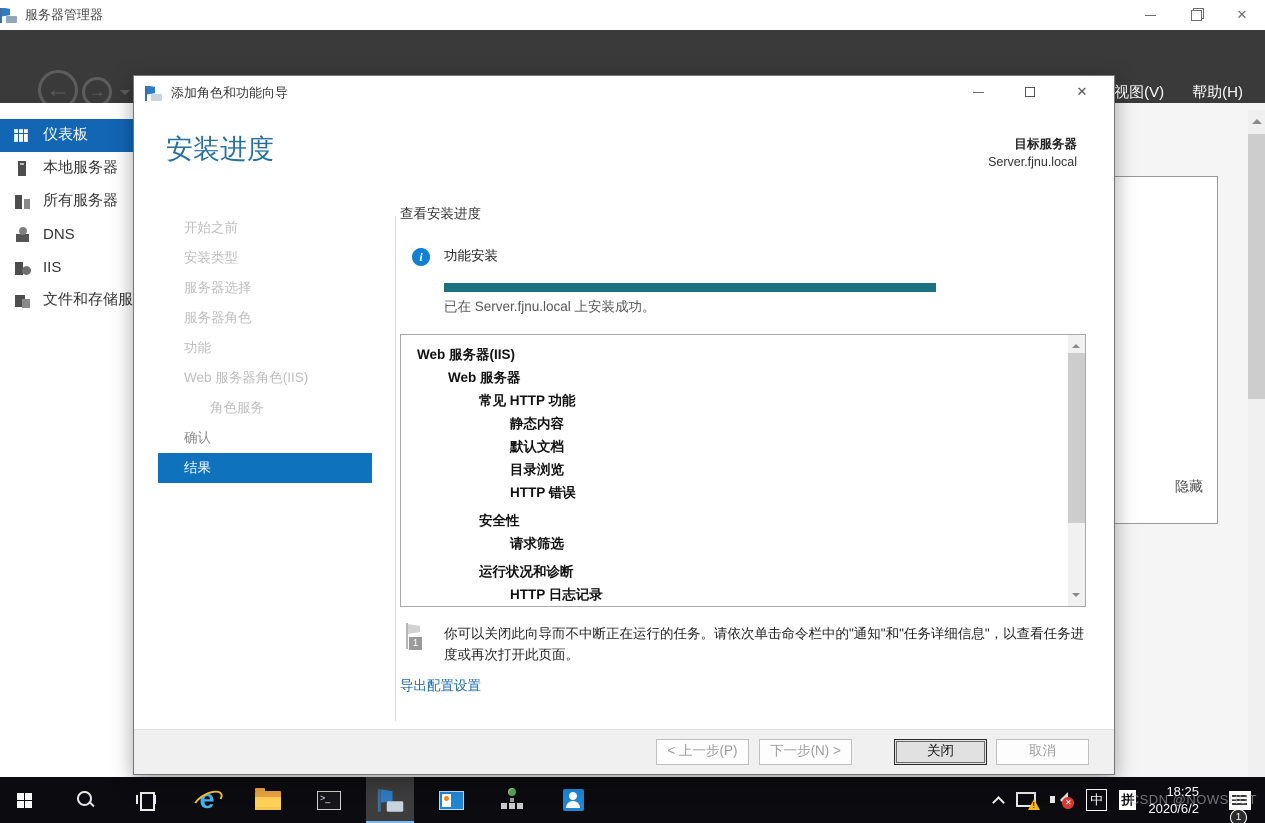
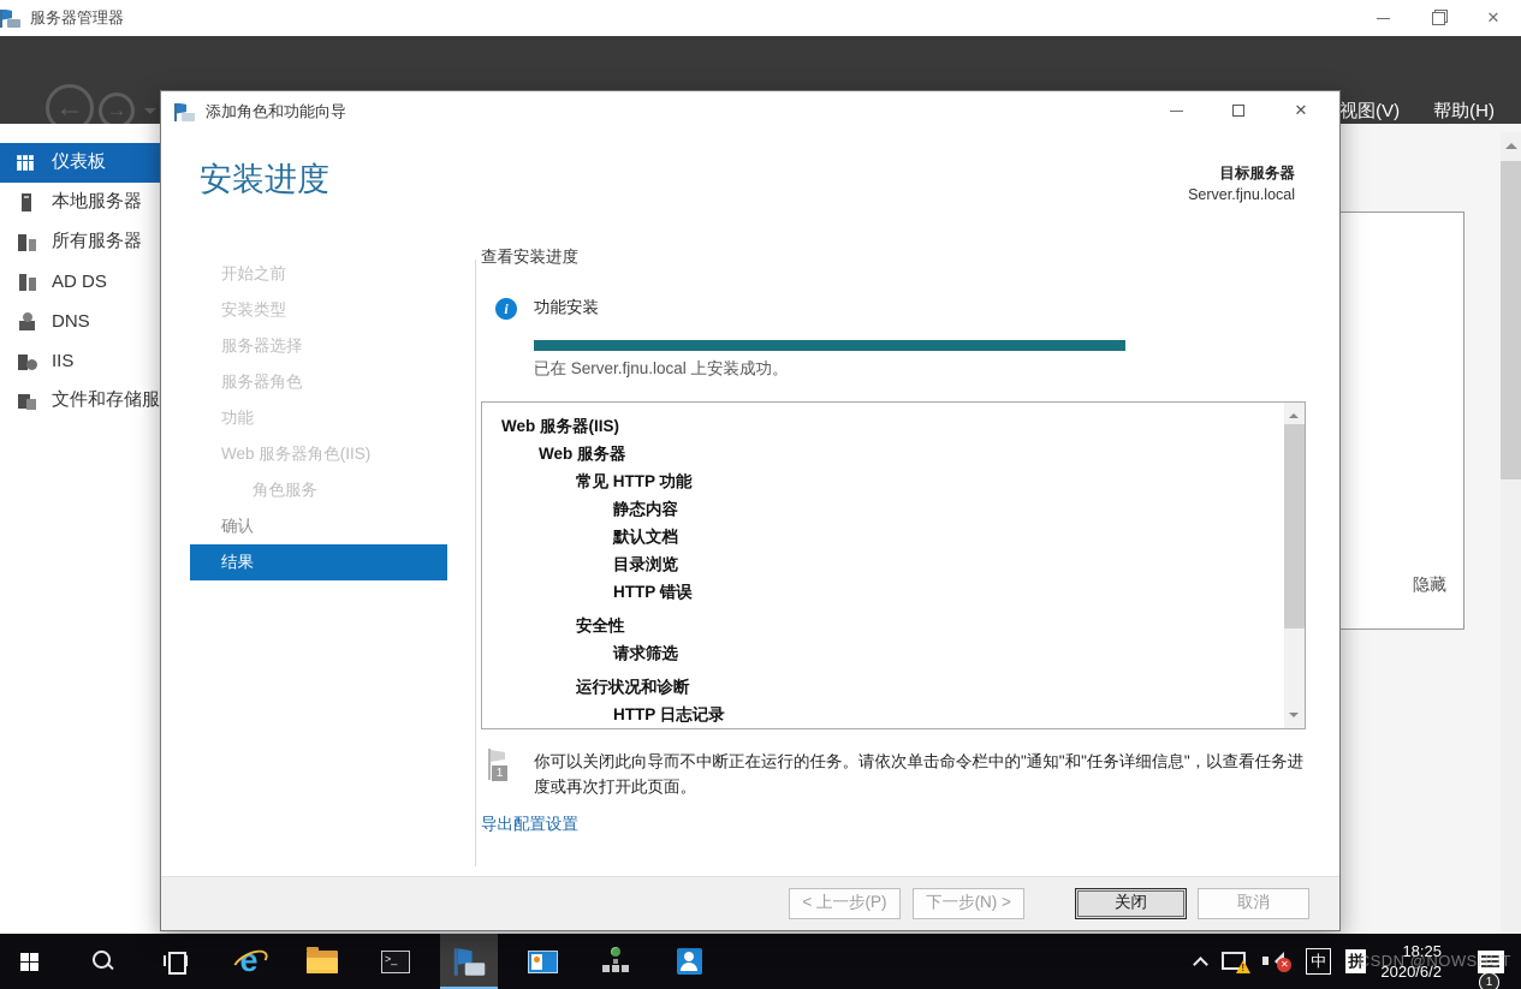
  服务器管理器
  ←
  →
  视图(V)
  帮助(H)
  隐藏
  仪表板
  本地服务器
  所有服务器
+ AD DS
  DNS
  IIS
  文件和存储服
  添加角色和功能向导
  安装进度
  目标服务器
  Server.fjnu.local
  开始之前
  安装类型
  服务器选择
  服务器角色
  功能
  Web 服务器角色(IIS)
  角色服务
  确认
  结果
  查看安装进度
  i
  功能安装
  已在 Server.fjnu.local 上安装成功。
  Web 服务器(IIS)
  Web 服务器
  常见 HTTP 功能
  静态内容
  默认文档
  目录浏览
  HTTP 错误
  安全性
  请求筛选
  运行状况和诊断
  HTTP 日志记录
  1
  你可以关闭此向导而不中断正在运行的任务。请依次单击命令栏中的"通知"和"任务详细信息"，以查看任务进度或再次打开此页面。
  导出配置设置
  < 上一步(P)
  下一步(N) >
  关闭
  取消
  e
  >_
  中
  拼
  18:25
  2020/6/2
  1
  CSDN @NOWSHUT
